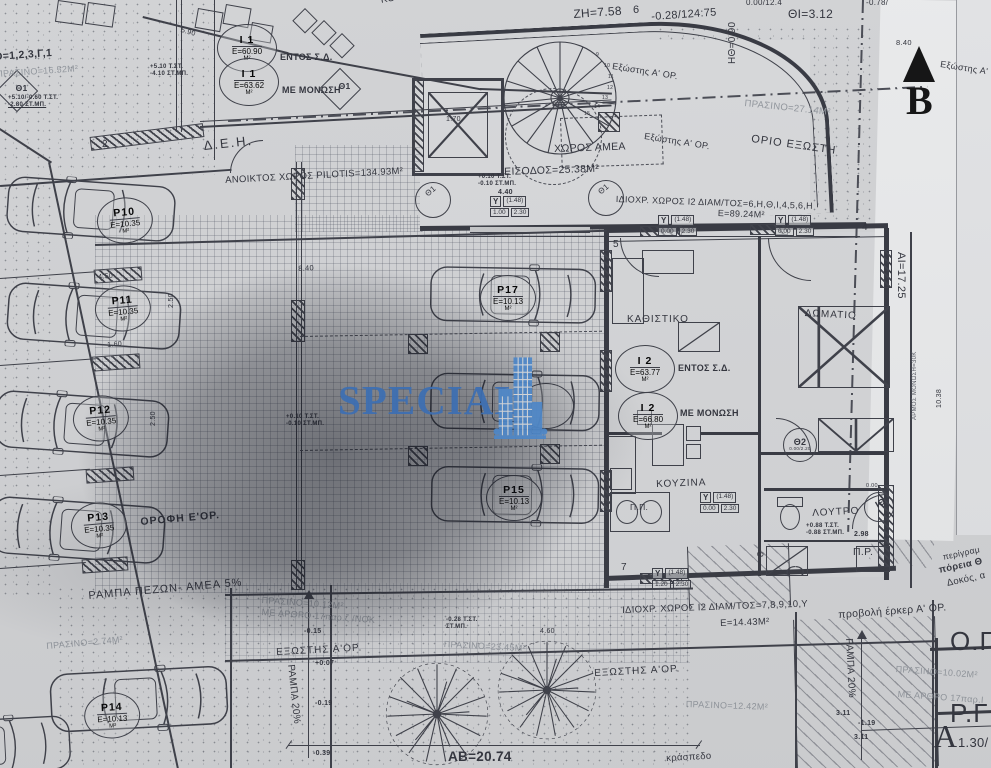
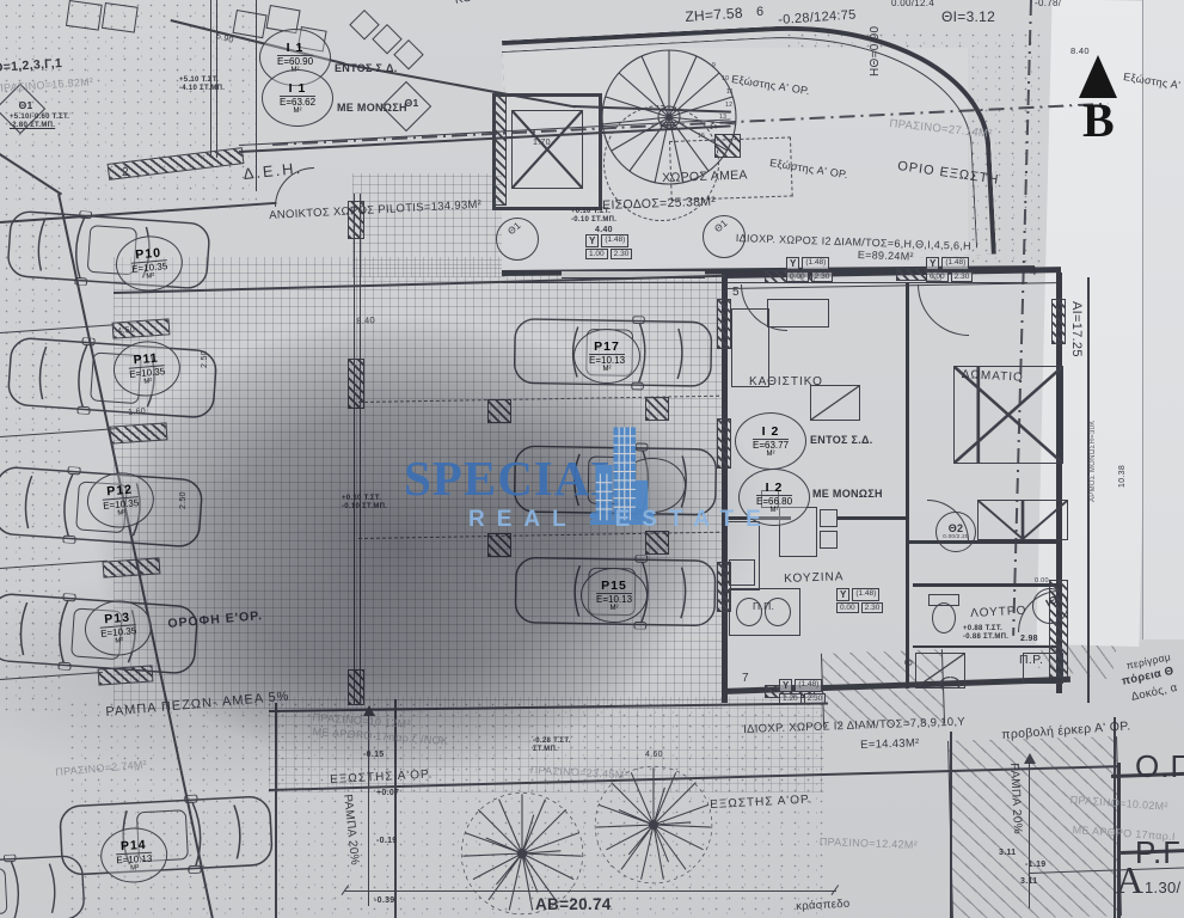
  SPECIA
+ REAL ESTATE
